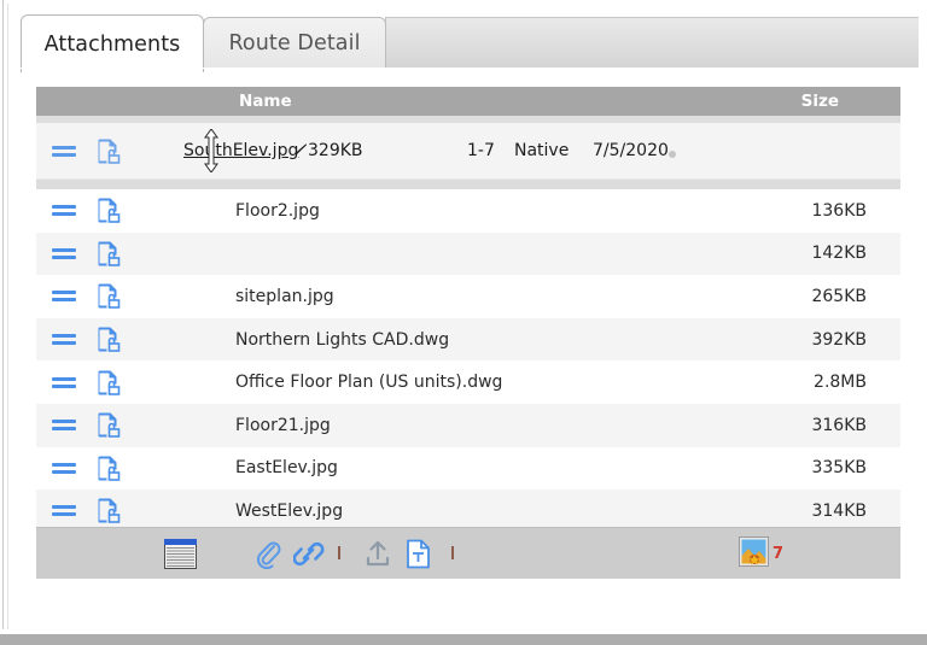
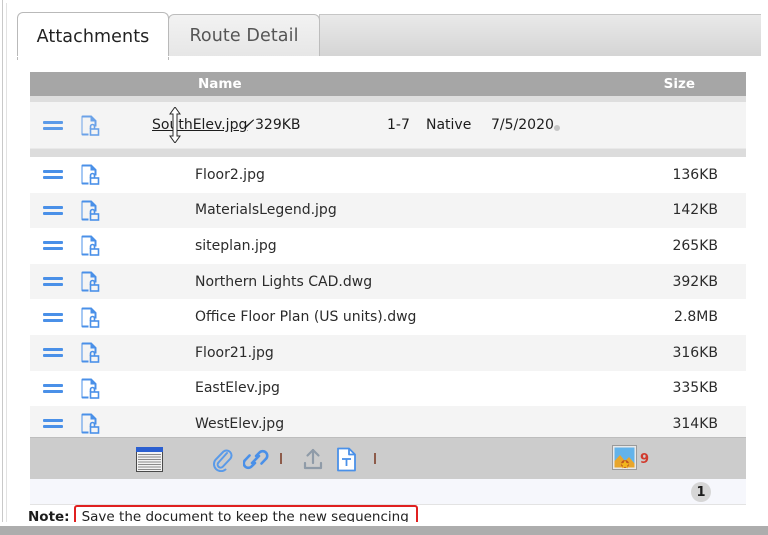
  Attachments
  Route Detail
  Name
  Size
  SothElev.jpg
  329KB
  1-7
  Native
  7/5/2020
  Floor2.jpg
  136KB
+ MaterialsLegend.jpg
  142KB
  siteplan.jpg
  265KB
  Northern Lights CAD.dwg
  392KB
  Office Floor Plan (US units).dwg
  2.8MB
  Floor21.jpg
  316KB
  EastElev.jpg
  335KB
  WestElev.jpg
  314KB
- 7
+ 9
+ 1
+ Note:
+ Save the document to keep the new sequencing
